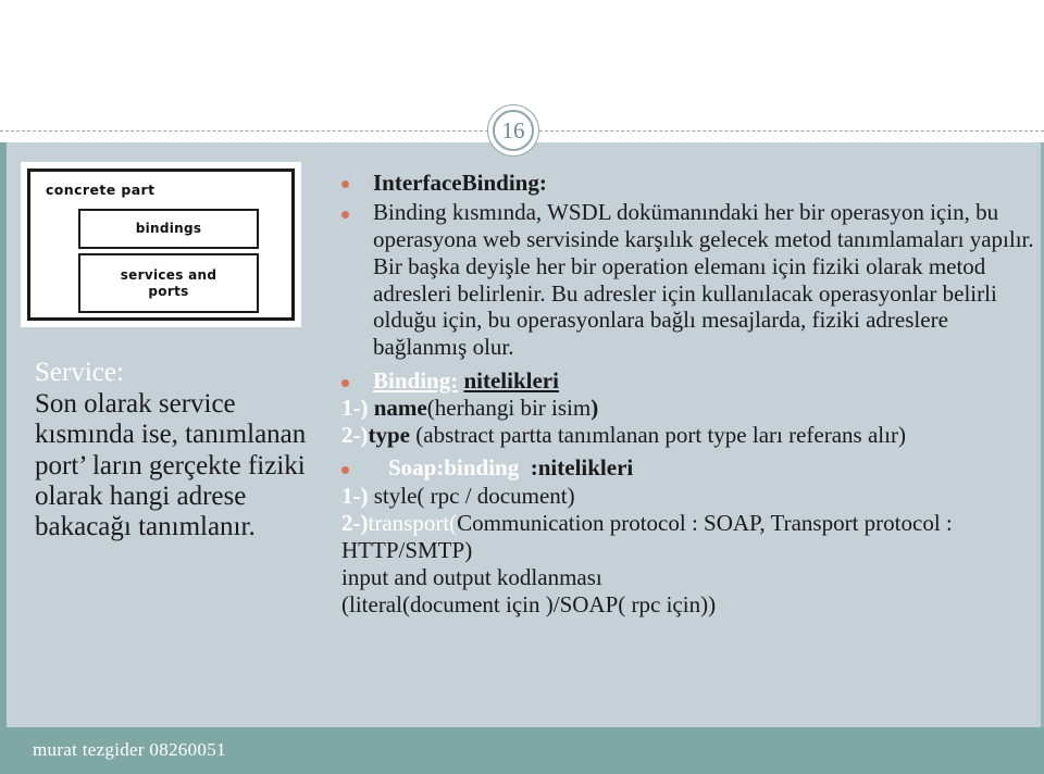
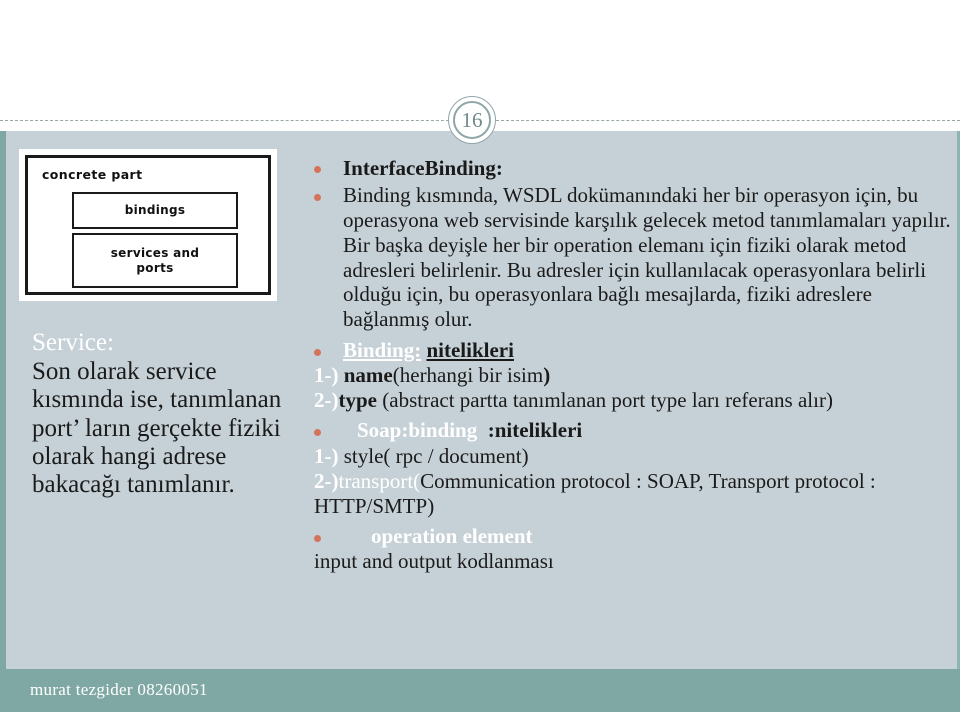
  16
  concrete part
  bindings
  services and
  ports
  Service:
  Son olarak service kısmında ise, tanımlanan port’ ların gerçekte fiziki olarak hangi adrese bakacağı tanımlanır.
  InterfaceBinding:
- Binding kısmında, WSDL dokümanındaki her bir operasyon için, bu operasyona web servisinde karşılık gelecek metod tanımlamaları yapılır. Bir başka deyişle her bir operation elemanı için fiziki olarak metod adresleri belirlenir. Bu adresler için kullanılacak operasyonlar belirli olduğu için, bu operasyonlara bağlı mesajlarda, fiziki adreslere bağlanmış olur.
+ Binding kısmında, WSDL dokümanındaki her bir operasyon için, bu operasyona web servisinde karşılık gelecek metod tanımlamaları yapılır. Bir başka deyişle her bir operation elemanı için fiziki olarak metod adresleri belirlenir. Bu adresler için kullanılacak operasyonlara belirli olduğu için, bu operasyonlara bağlı mesajlarda, fiziki adreslere bağlanmış olur.
  Binding: nitelikleri
  1-) name(herhangi bir isim)
  2-)type (abstract partta tanımlanan port type ları referans alır)
  Soap:binding :nitelikleri
  1-) style( rpc / document)
  2-)transport(Communication protocol : SOAP, Transport protocol : HTTP/SMTP)
+ operation element
  input and output kodlanması
- (literal(document için )/SOAP( rpc için))
  murat tezgider 08260051
